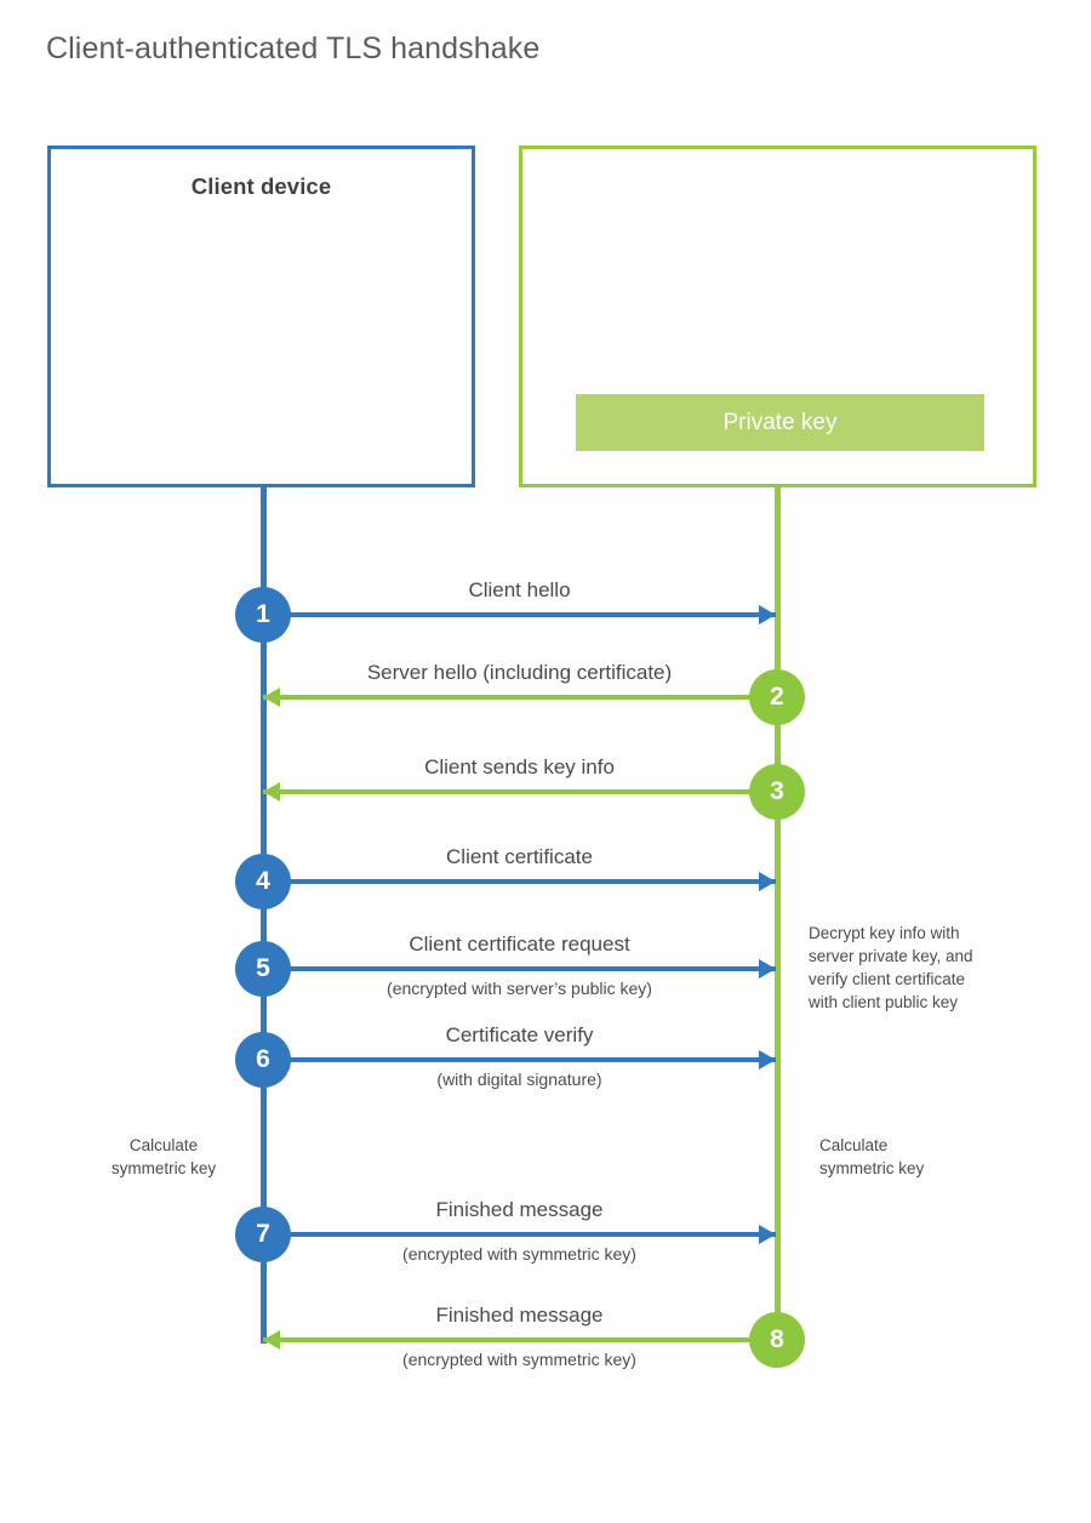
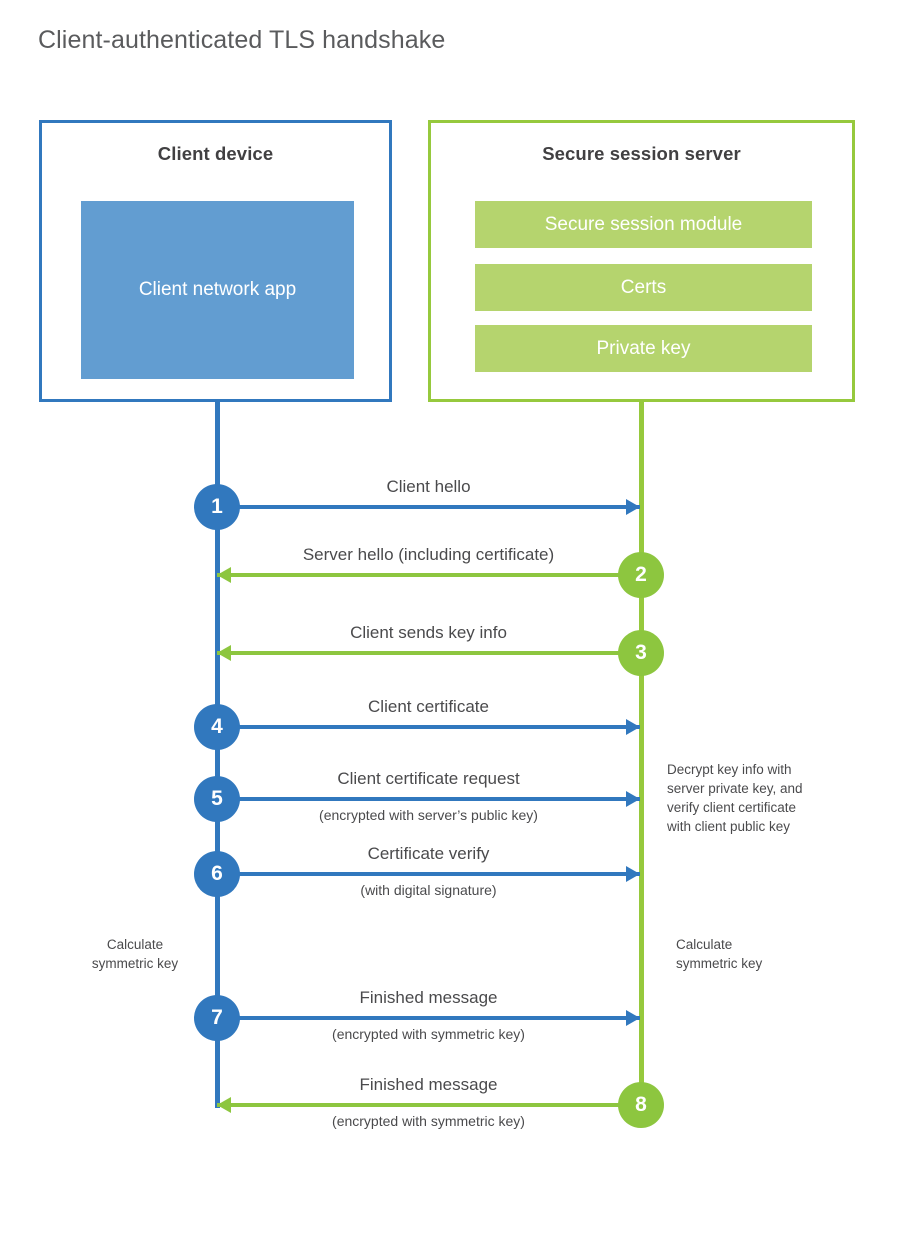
  Client-authenticated TLS handshake
  Client device
+ Client network app
+ Secure session server
+ Secure session module
+ Certs
  Private key
  Client hello
  1
  Server hello (including certificate)
  2
  Client sends key info
  3
  Client certificate
  4
  Client certificate request
  5
  (encrypted with server’s public key)
  Certificate verify
  6
  (with digital signature)
  Finished message
  7
  (encrypted with symmetric key)
  Finished message
  8
  (encrypted with symmetric key)
  Decrypt key info with
  server private key, and
  verify client certificate
  with client public key
  Calculate
  symmetric key
  Calculate
  symmetric key
